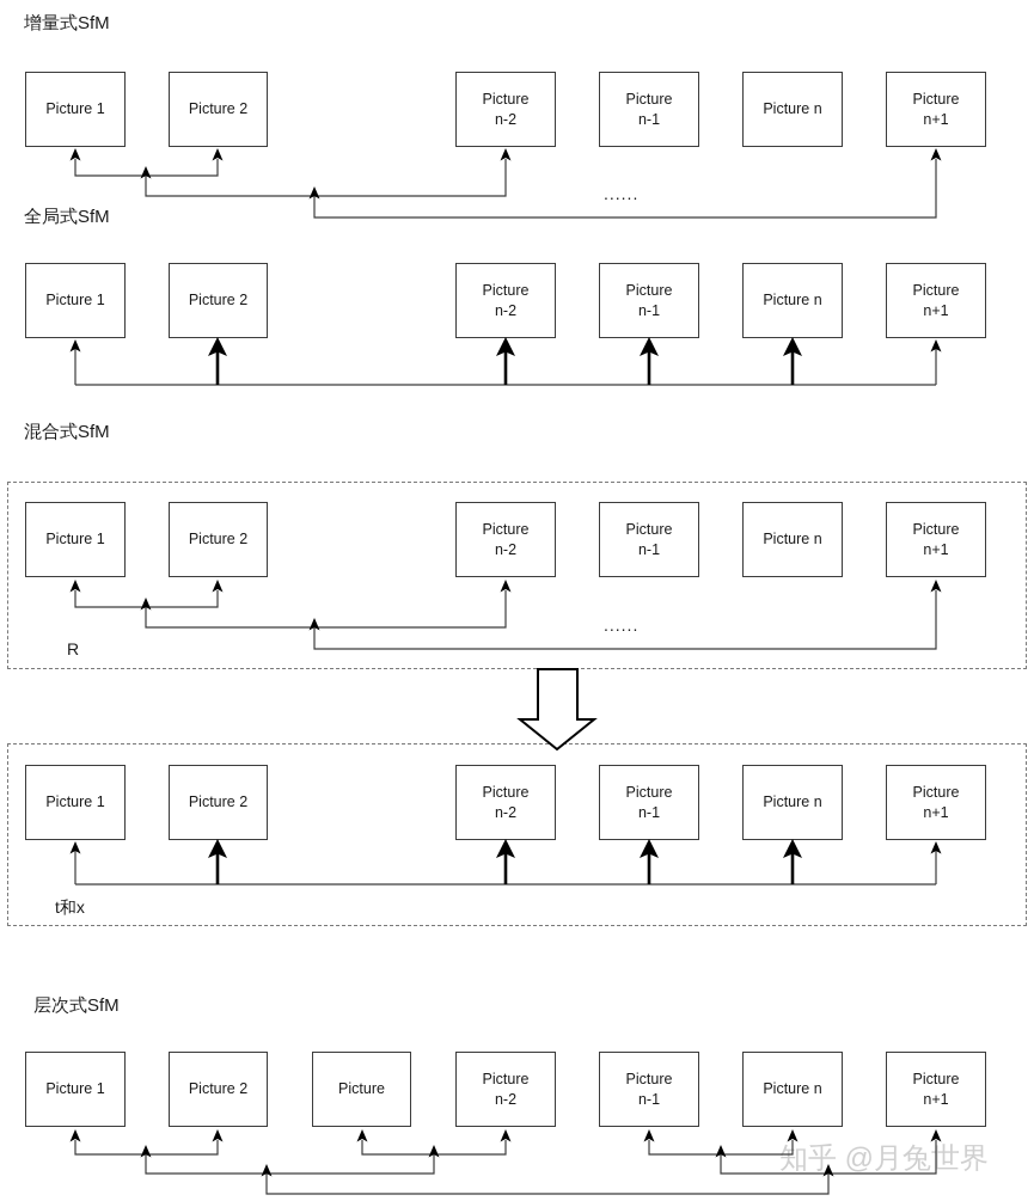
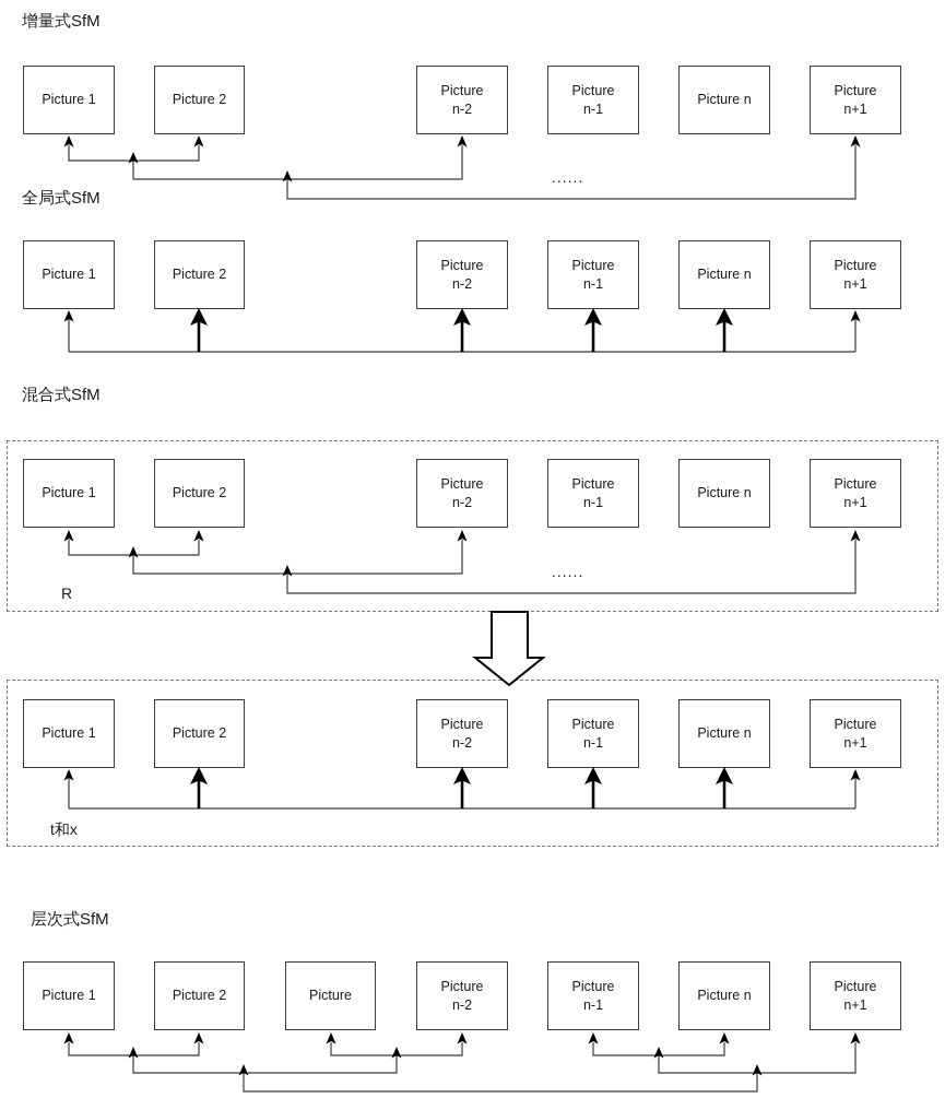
  增量式SfM
  Picture 1
  Picture 2
  Picture
  n-2
  Picture
  n-1
  Picture n
  Picture
  n+1
  ......
  全局式SfM
  Picture 1
  Picture 2
  Picture
  n-2
  Picture
  n-1
  Picture n
  Picture
  n+1
  混合式SfM
  Picture 1
  Picture 2
  Picture
  n-2
  Picture
  n-1
  Picture n
  Picture
  n+1
  ......
  R
  Picture 1
  Picture 2
  Picture
  n-2
  Picture
  n-1
  Picture n
  Picture
  n+1
  t和x
  层次式SfM
  Picture 1
  Picture 2
  Picture
  Picture
  n-2
  Picture
  n-1
  Picture n
  Picture
  n+1
- 知乎 @月兔世界
